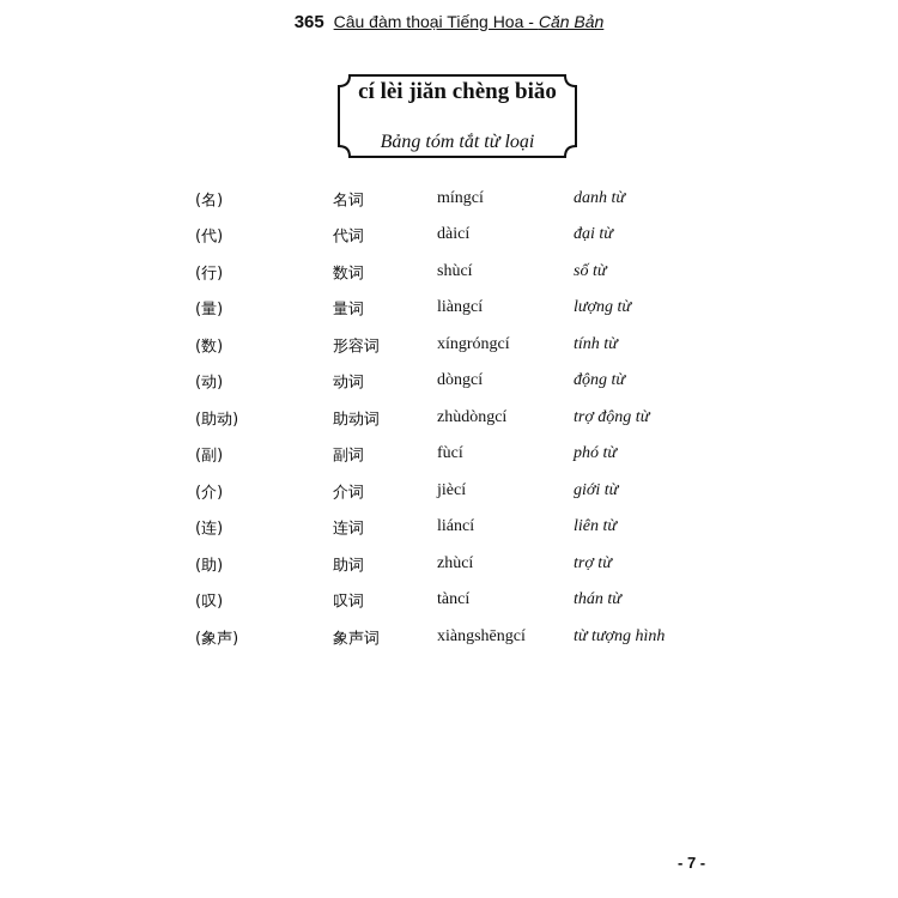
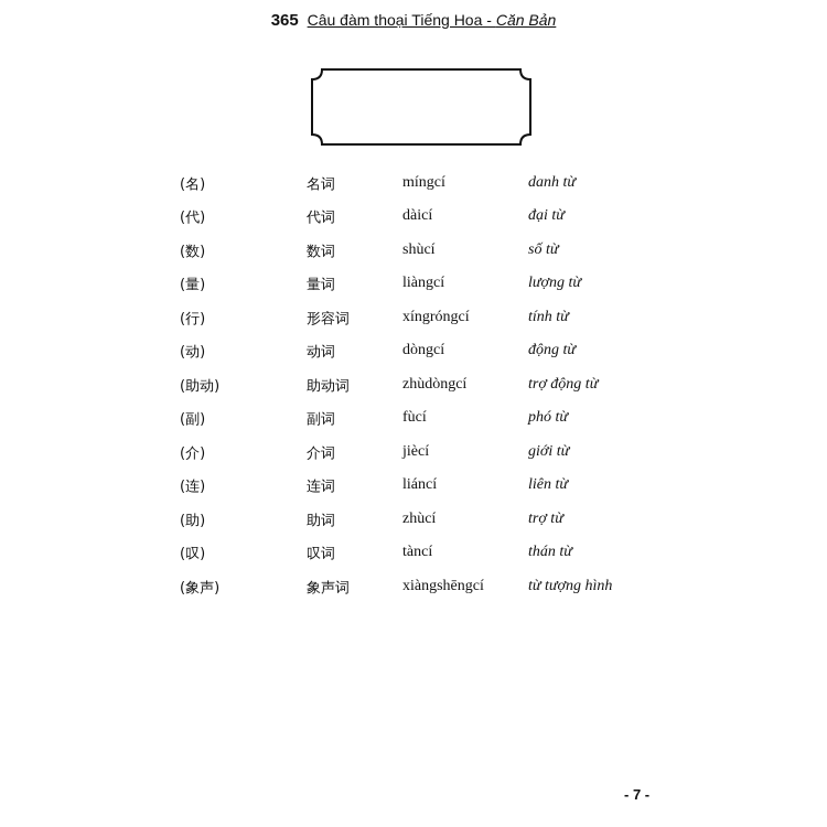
  365 Câu đàm thoại Tiếng Hoa - Căn Bản
- cí lèi jiăn chèng biăo
- Bảng tóm tắt từ loại
  (名)
  名词
  míngcí
  danh từ
  (代)
  代词
  dàicí
  đại từ
- (行)
+ (数)
  数词
  shùcí
  số từ
  (量)
  量词
  liàngcí
  lượng từ
- (数)
+ (行)
  形容词
  xíngróngcí
  tính từ
  (动)
  动词
  dòngcí
  động từ
  (助动)
  助动词
  zhùdòngcí
  trợ động từ
  (副)
  副词
  fùcí
  phó từ
  (介)
  介词
  jiècí
  giới từ
  (连)
  连词
  liáncí
  liên từ
  (助)
  助词
  zhùcí
  trợ từ
  (叹)
  叹词
  tàncí
  thán từ
  (象声)
  象声词
  xiàngshēngcí
  từ tượng hình
  - 7 -
